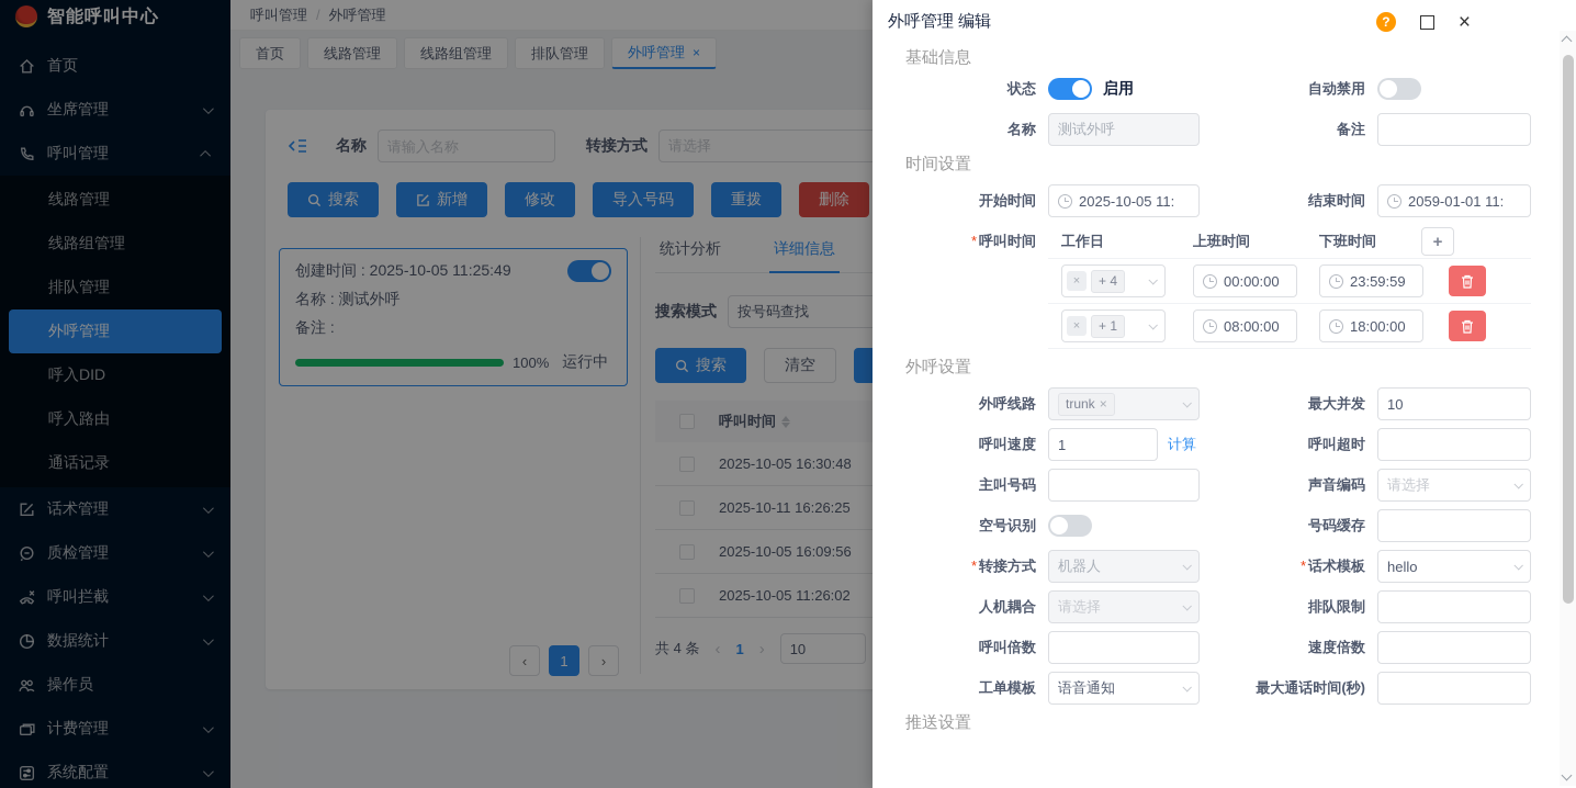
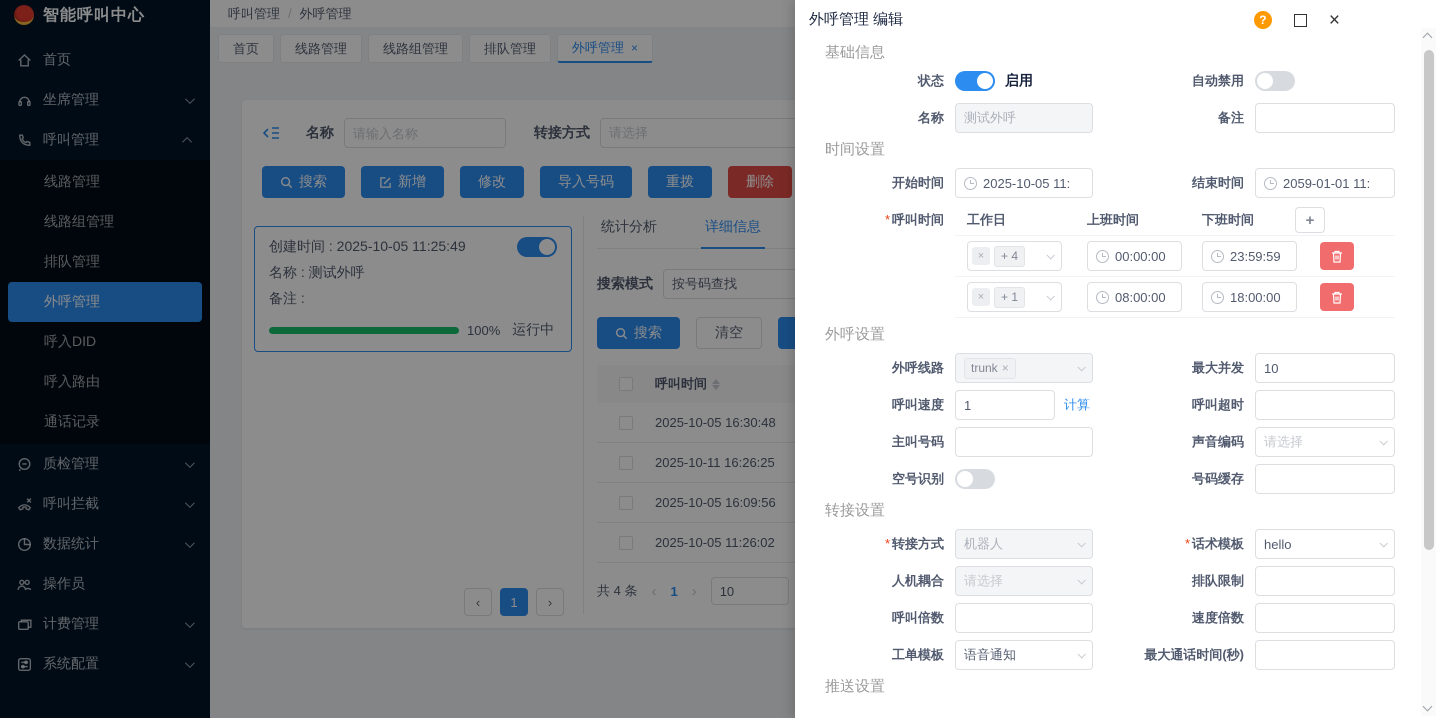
  智能呼叫中心
  首页
  坐席管理
  呼叫管理
  线路管理
  线路组管理
  排队管理
  外呼管理
  呼入DID
  呼入路由
  通话记录
- 话术管理
  质检管理
  呼叫拦截
  数据统计
  操作员
  计费管理
  系统配置
  呼叫管理
  /
  外呼管理
  首页
  线路管理
  线路组管理
  排队管理
  外呼管理
  ×
  名称
  请输入名称
  转接方式
  请选择
  搜索
  新增
  修改
  导入号码
  重拨
  删除
  创建时间 : 2025-10-05 11:25:49
  名称 : 测试外呼
  备注 :
  100%
  运行中
  ‹
  1
  ›
  统计分析
  详细信息
  搜索模式
  按号码查找
  搜索
  清空
  呼叫时间
  2025-10-05 16:30:48
  2025-10-11 16:26:25
  2025-10-05 16:09:56
  2025-10-05 11:26:02
  共 4 条
  ‹
  1
  ›
  10
  外呼管理 编辑
  ?
  ×
  基础信息
  状态
  启用
  自动禁用
  名称
  测试外呼
  备注
  时间设置
  开始时间
  2025-10-05 11:
  结束时间
  2059-01-01 11:
  * 呼叫时间
  工作日
  上班时间
  下班时间
  +
  ×
  + 4
  00:00:00
  23:59:59
  ×
  + 1
  08:00:00
  18:00:00
  外呼设置
  外呼线路
  trunk
  ×
  最大并发
  10
  呼叫速度
  1
  计算
  呼叫超时
  主叫号码
  声音编码
  请选择
  空号识别
  号码缓存
+ 转接设置
  * 转接方式
  机器人
  * 话术模板
  hello
  人机耦合
  请选择
  排队限制
  呼叫倍数
  速度倍数
  工单模板
  语音通知
  最大通话时间(秒)
  推送设置
